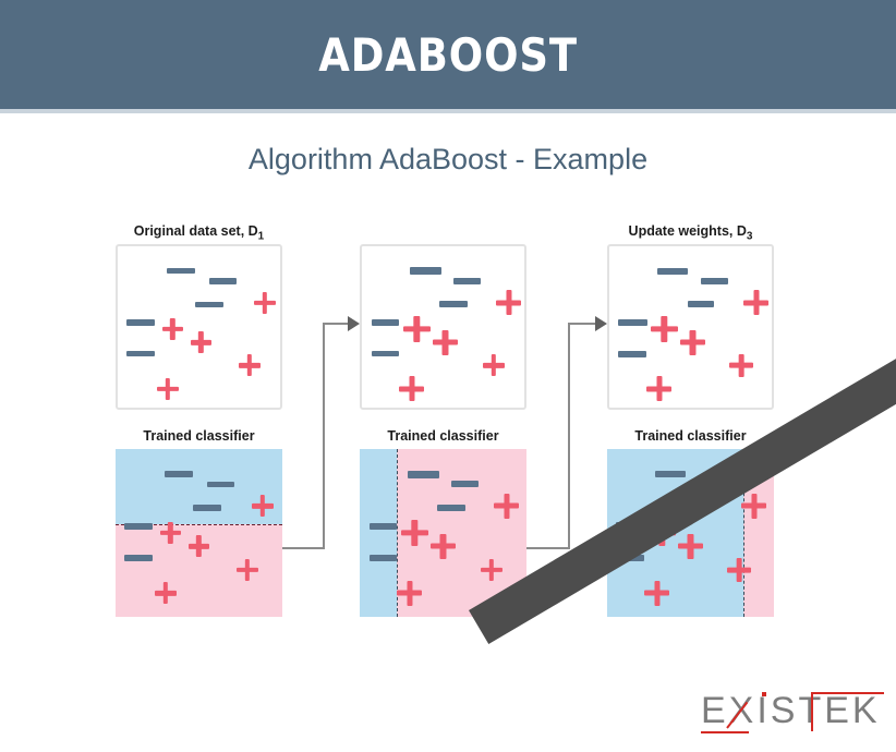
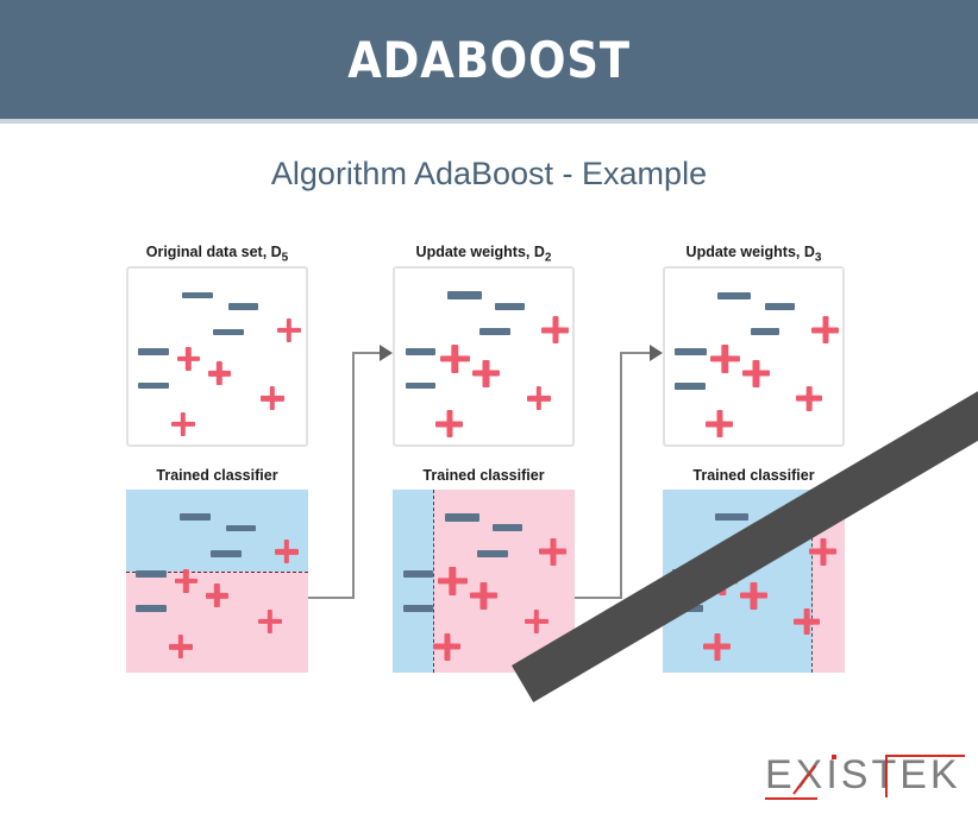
  ADABOOST
  Algorithm AdaBoost - Example
- Original data set, D1
+ Original data set, D5
  Trained classifier
+ Update weights, D2
  Trained classifier
  Update weights, D3
  Trained classifier
  EXISEK
